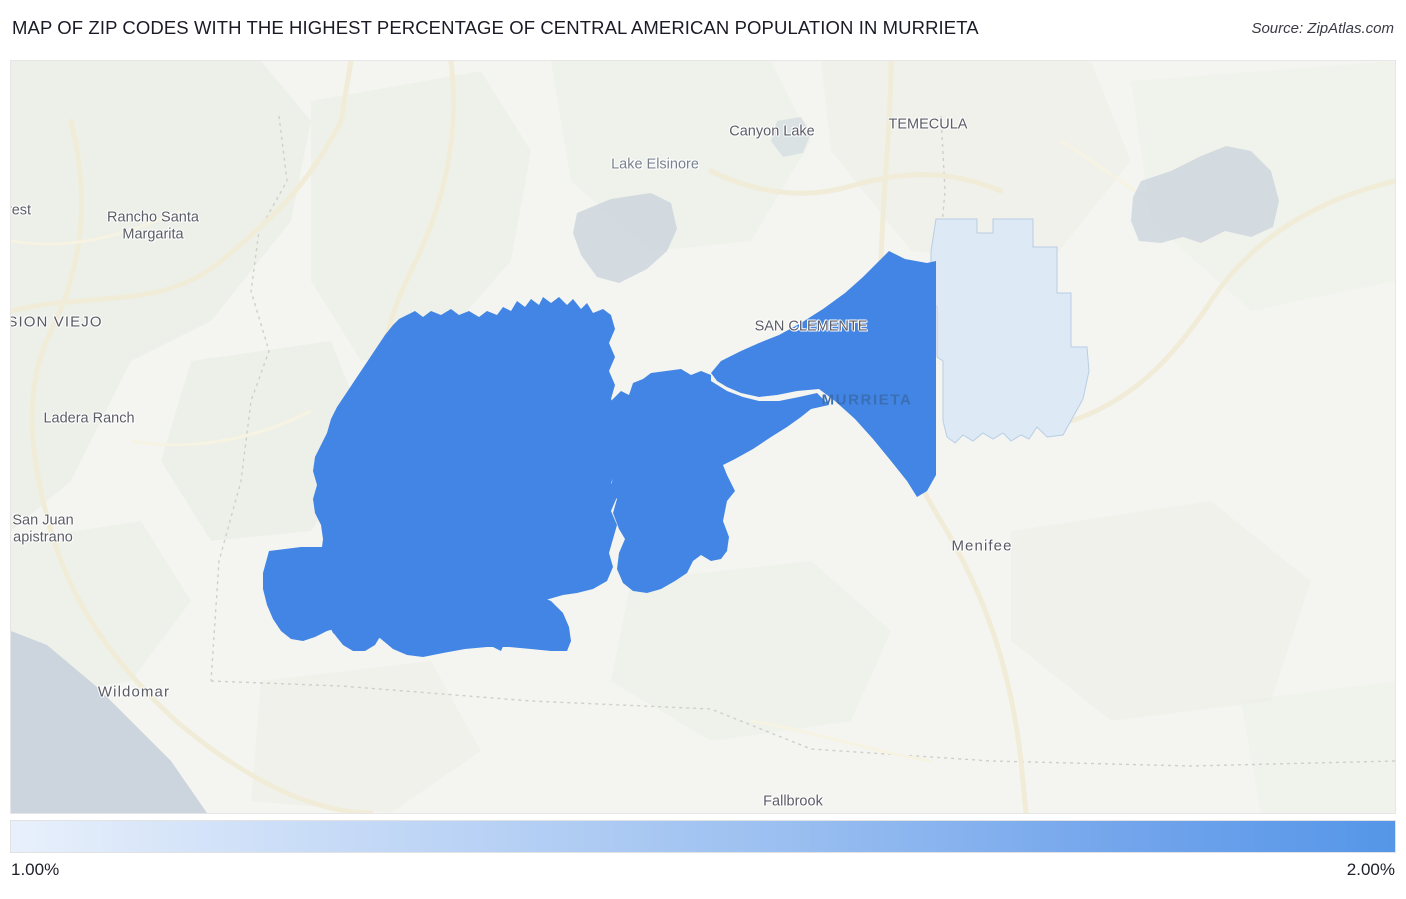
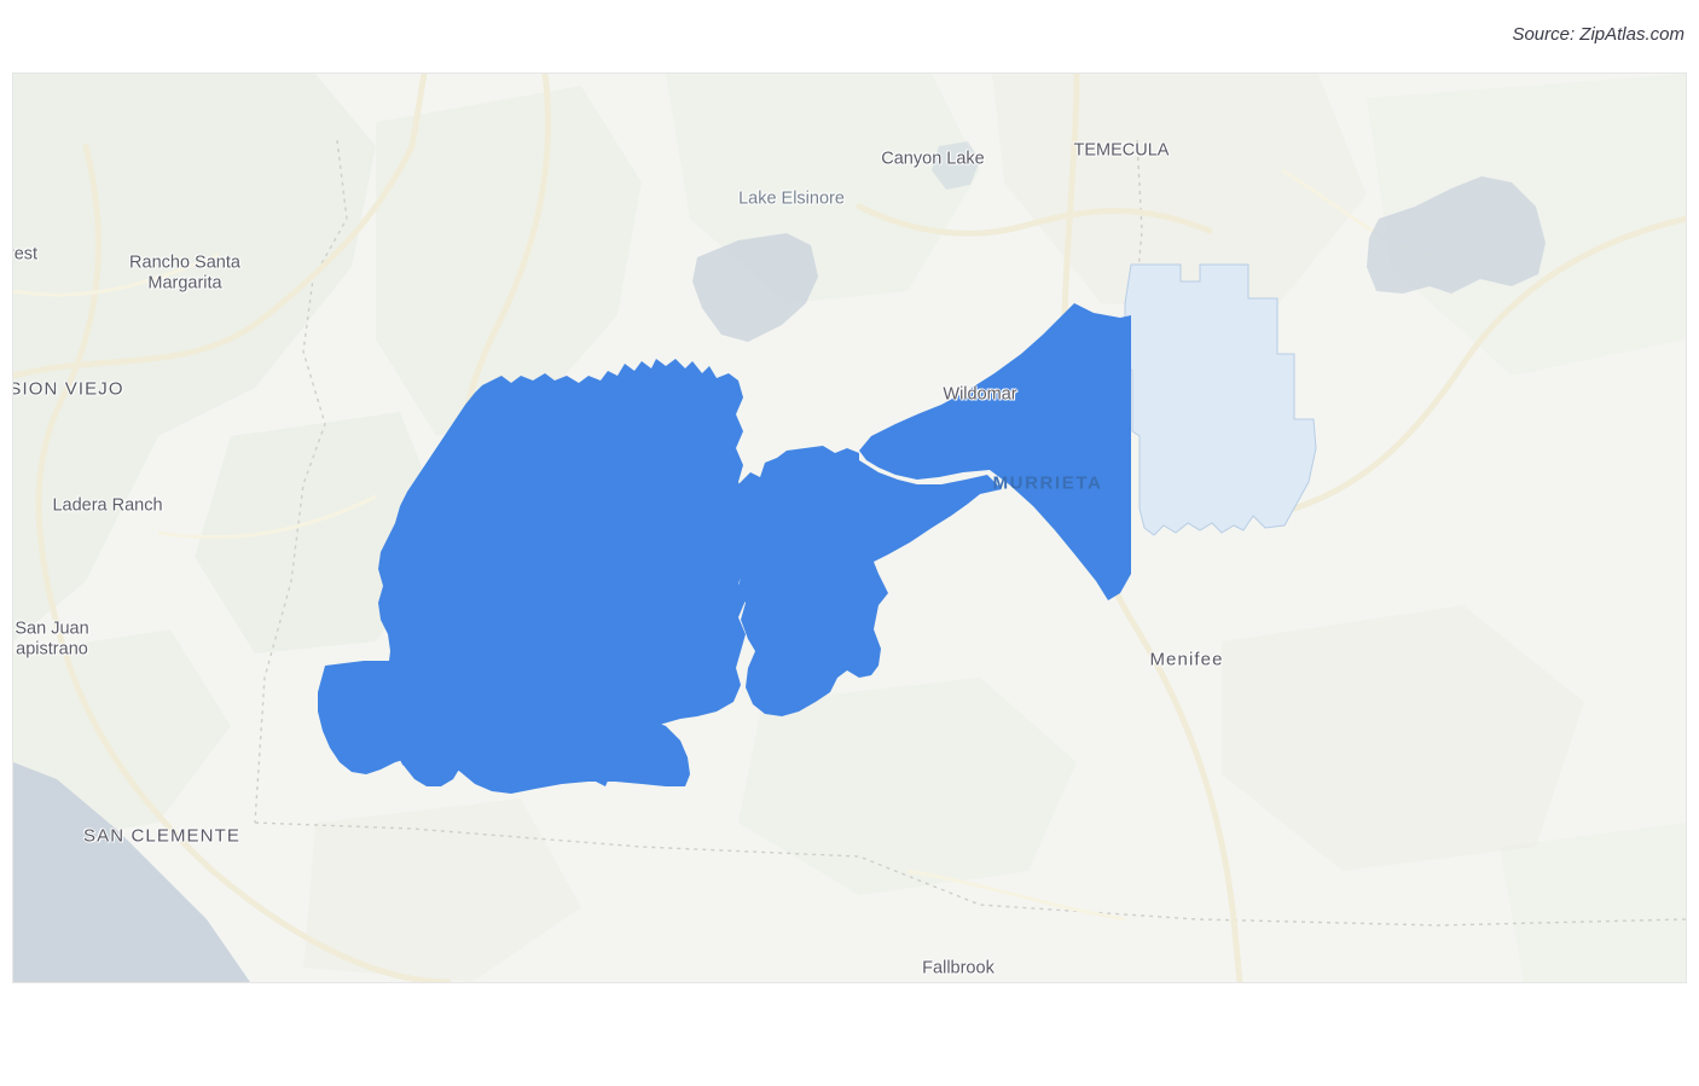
- MAP OF ZIP CODES WITH THE HIGHEST PERCENTAGE OF CENTRAL AMERICAN POPULATION IN MURRIETA
  Source: ZipAtlas.com
  Canyon Lake
  TEMECULA
  Lake Elsinore
  est
  Rancho Santa
  Margarita
  SION VIEJO
- SAN CLEMENTE
+ Wildomar
  MURRIETA
  Ladera Ranch
  San Juan
  apistrano
  Menifee
- Wildomar
+ SAN CLEMENTE
  Fallbrook
- 1.00%
- 2.00%
